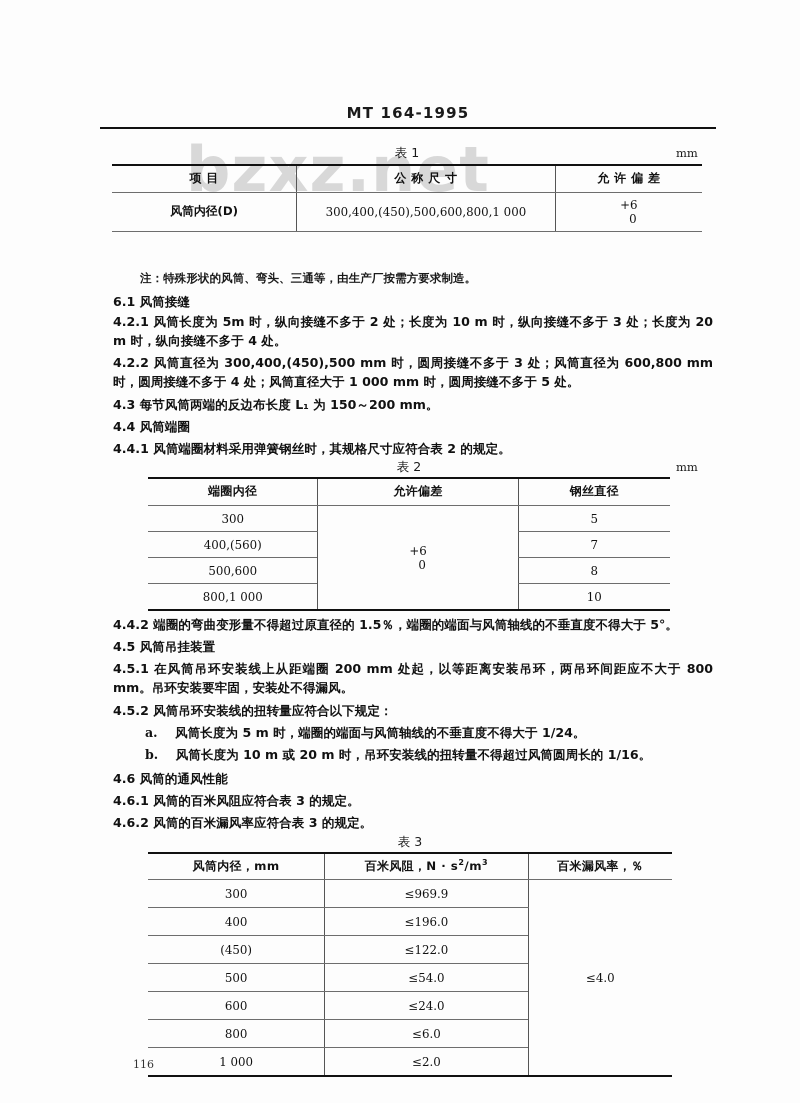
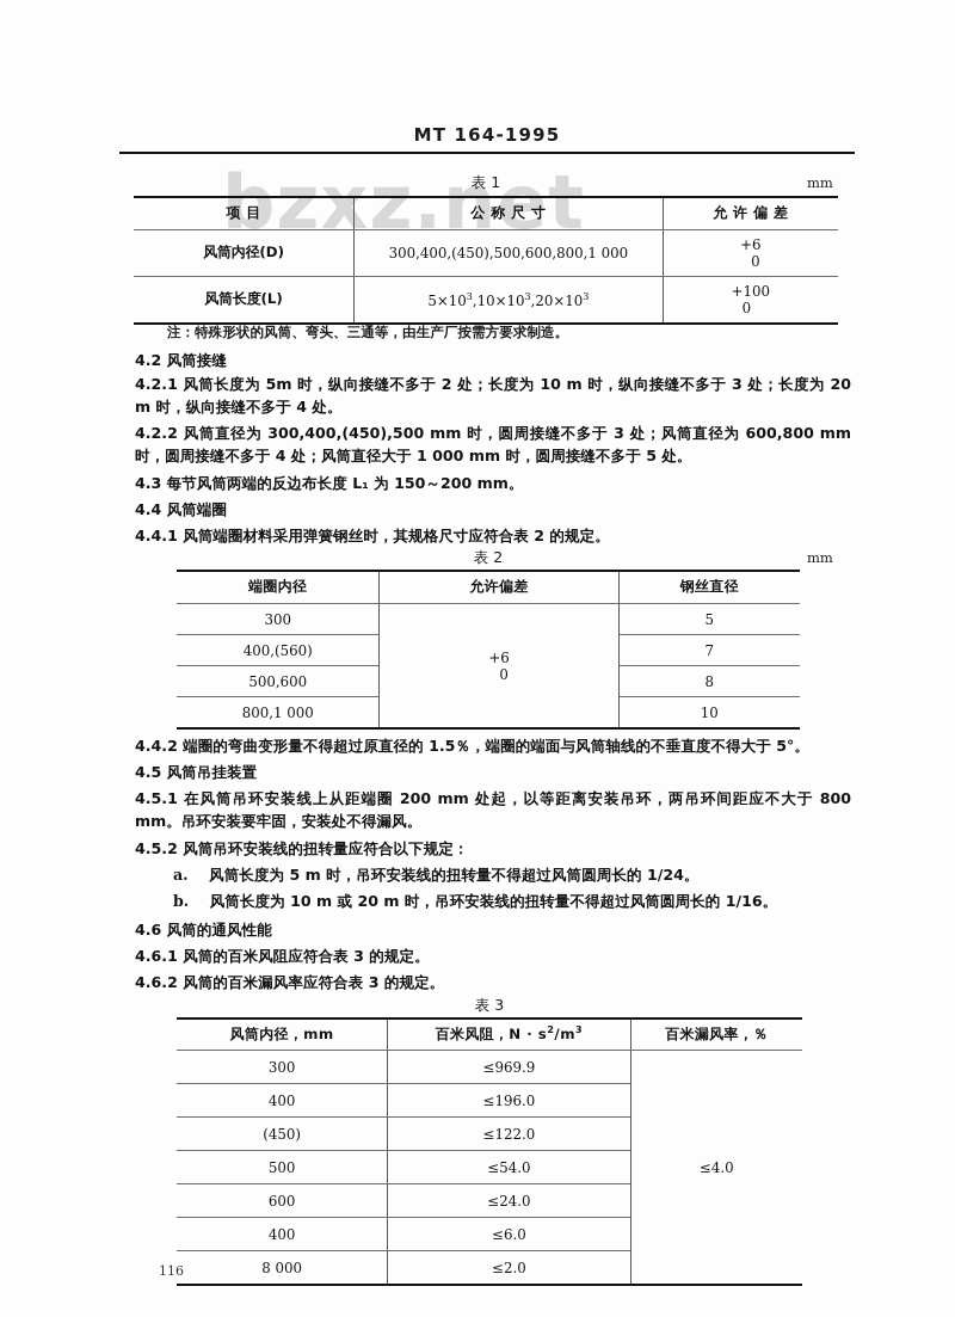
  bzxz.net
  MT 164-1995
  表 1
  mm
  项 目	公 称 尺 寸	允 许 偏 差
  风筒内径(D)	300,400,(450),500,600,800,1 000	+6 0
+ 风筒长度(L)	5×103,10×103,20×103	+100 0
  注：特殊形状的风筒、弯头、三通等，由生产厂按需方要求制造。
- 6.1 风筒接缝
+ 4.2 风筒接缝
  4.2.1 风筒长度为 5m 时，纵向接缝不多于 2 处；长度为 10 m 时，纵向接缝不多于 3 处；长度为 20 m 时，纵向接缝不多于 4 处。
  4.2.2 风筒直径为 300,400,(450),500 mm 时，圆周接缝不多于 3 处；风筒直径为 600,800 mm 时，圆周接缝不多于 4 处；风筒直径大于 1 000 mm 时，圆周接缝不多于 5 处。
  4.3 每节风筒两端的反边布长度 L₁ 为 150～200 mm。
  4.4 风筒端圈
  4.4.1 风筒端圈材料采用弹簧钢丝时，其规格尺寸应符合表 2 的规定。
  表 2
  mm
  端圈内径	允许偏差	钢丝直径
  300	+6 0	5
  400,(560)	7
  500,600	8
  800,1 000	10
  4.4.2 端圈的弯曲变形量不得超过原直径的 1.5％，端圈的端面与风筒轴线的不垂直度不得大于 5°。
  4.5 风筒吊挂装置
  4.5.1 在风筒吊环安装线上从距端圈 200 mm 处起，以等距离安装吊环，两吊环间距应不大于 800 mm。吊环安装要牢固，安装处不得漏风。
  4.5.2 风筒吊环安装线的扭转量应符合以下规定：
- a. 风筒长度为 5 m 时，端圈的端面与风筒轴线的不垂直度不得大于 1/24。
+ a. 风筒长度为 5 m 时，吊环安装线的扭转量不得超过风筒圆周长的 1/24。
  b. 风筒长度为 10 m 或 20 m 时，吊环安装线的扭转量不得超过风筒圆周长的 1/16。
  4.6 风筒的通风性能
  4.6.1 风筒的百米风阻应符合表 3 的规定。
  4.6.2 风筒的百米漏风率应符合表 3 的规定。
  表 3
  风筒内径，mm	百米风阻，N · s2/m3	百米漏风率，％
  300	≤969.9	≤4.0
  400	≤196.0
  (450)	≤122.0
  500	≤54.0
  600	≤24.0
- 800	≤6.0
+ 400	≤6.0
- 1 000	≤2.0
+ 8 000	≤2.0
  116
